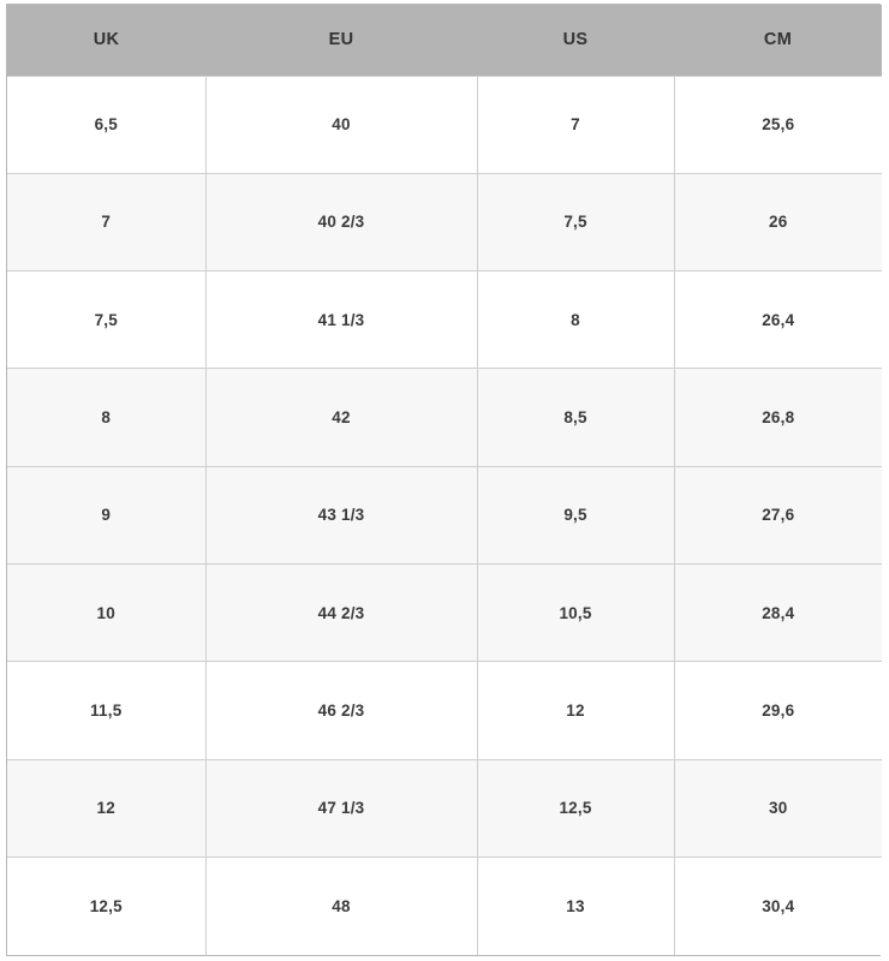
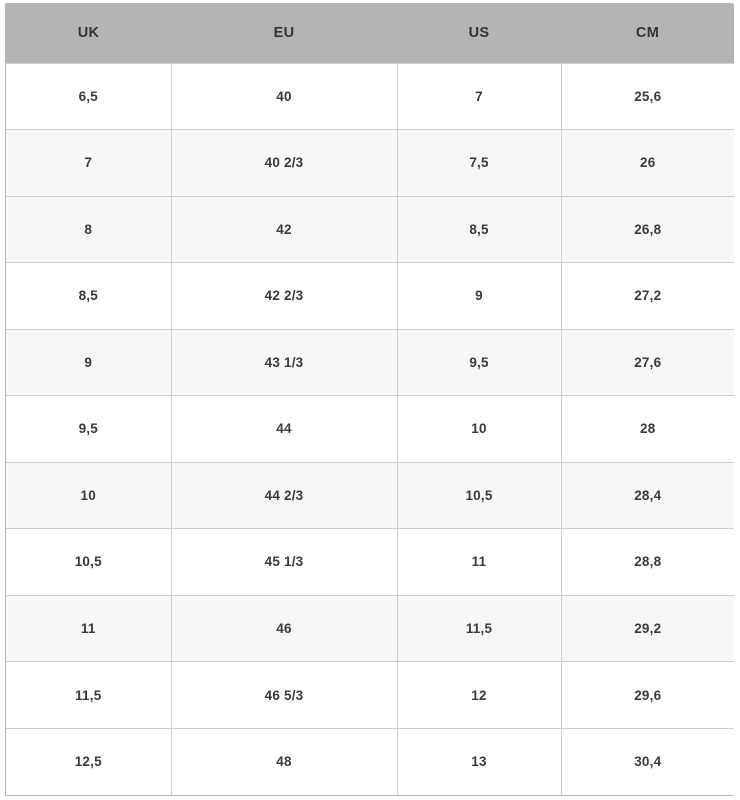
  UK	EU	US	CM
  6,5	40	7	25,6
  7	40 2/3	7,5	26
- 7,5	41 1/3	8	26,4
  8	42	8,5	26,8
+ 8,5	42 2/3	9	27,2
  9	43 1/3	9,5	27,6
+ 9,5	44	10	28
  10	44 2/3	10,5	28,4
+ 10,5	45 1/3	11	28,8
+ 11	46	11,5	29,2
- 11,5	46 2/3	12	29,6
+ 11,5	46 5/3	12	29,6
- 12	47 1/3	12,5	30
  12,5	48	13	30,4
